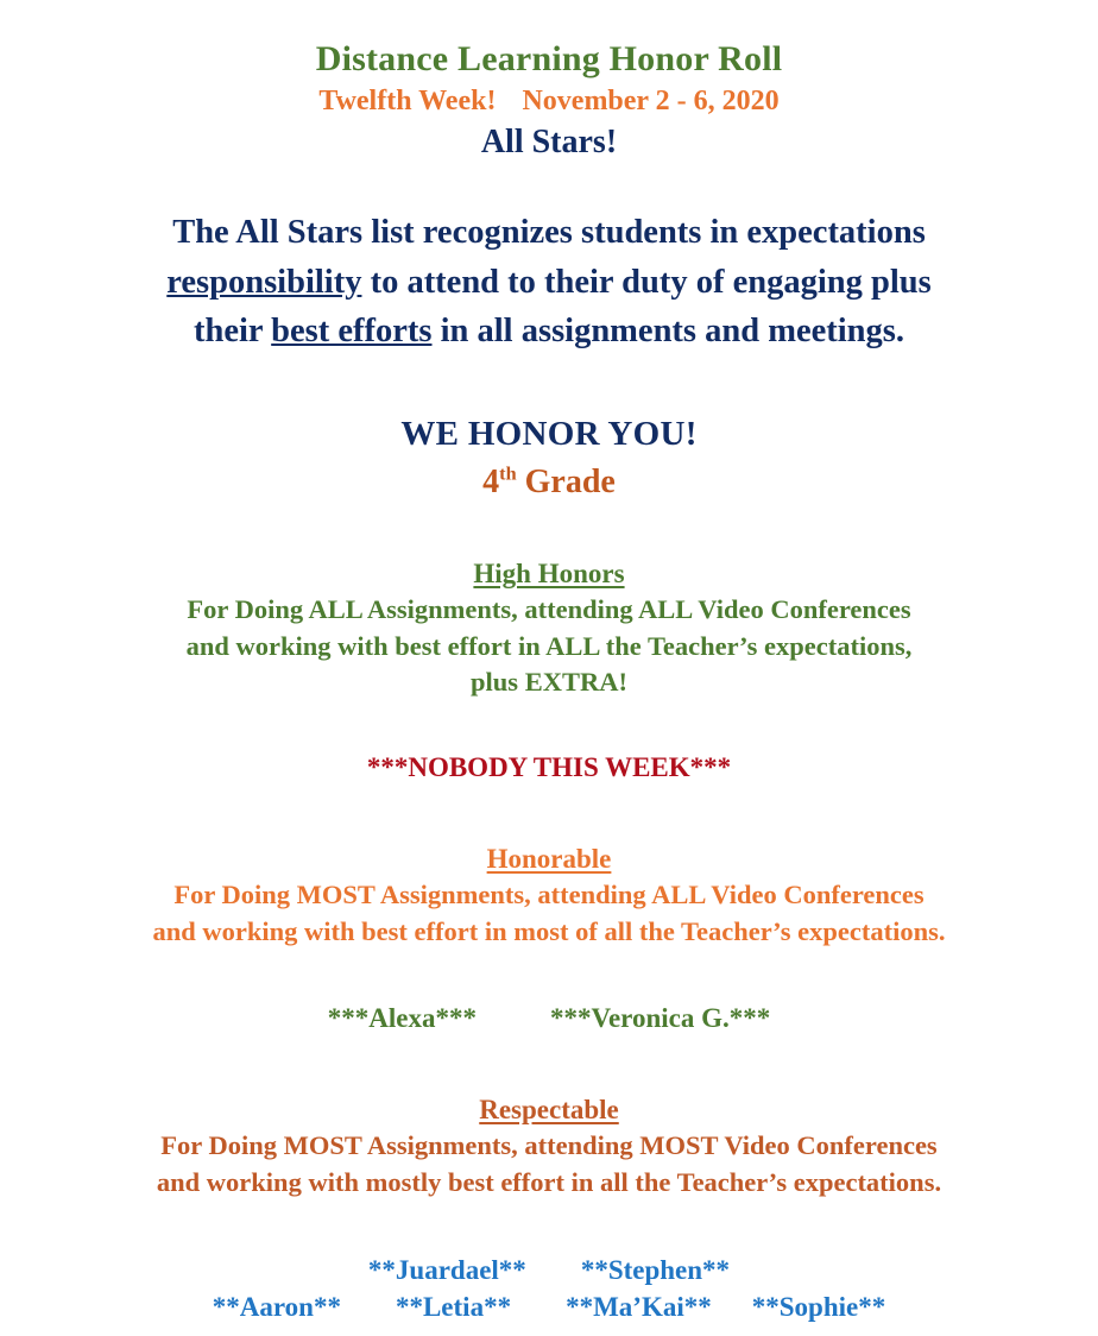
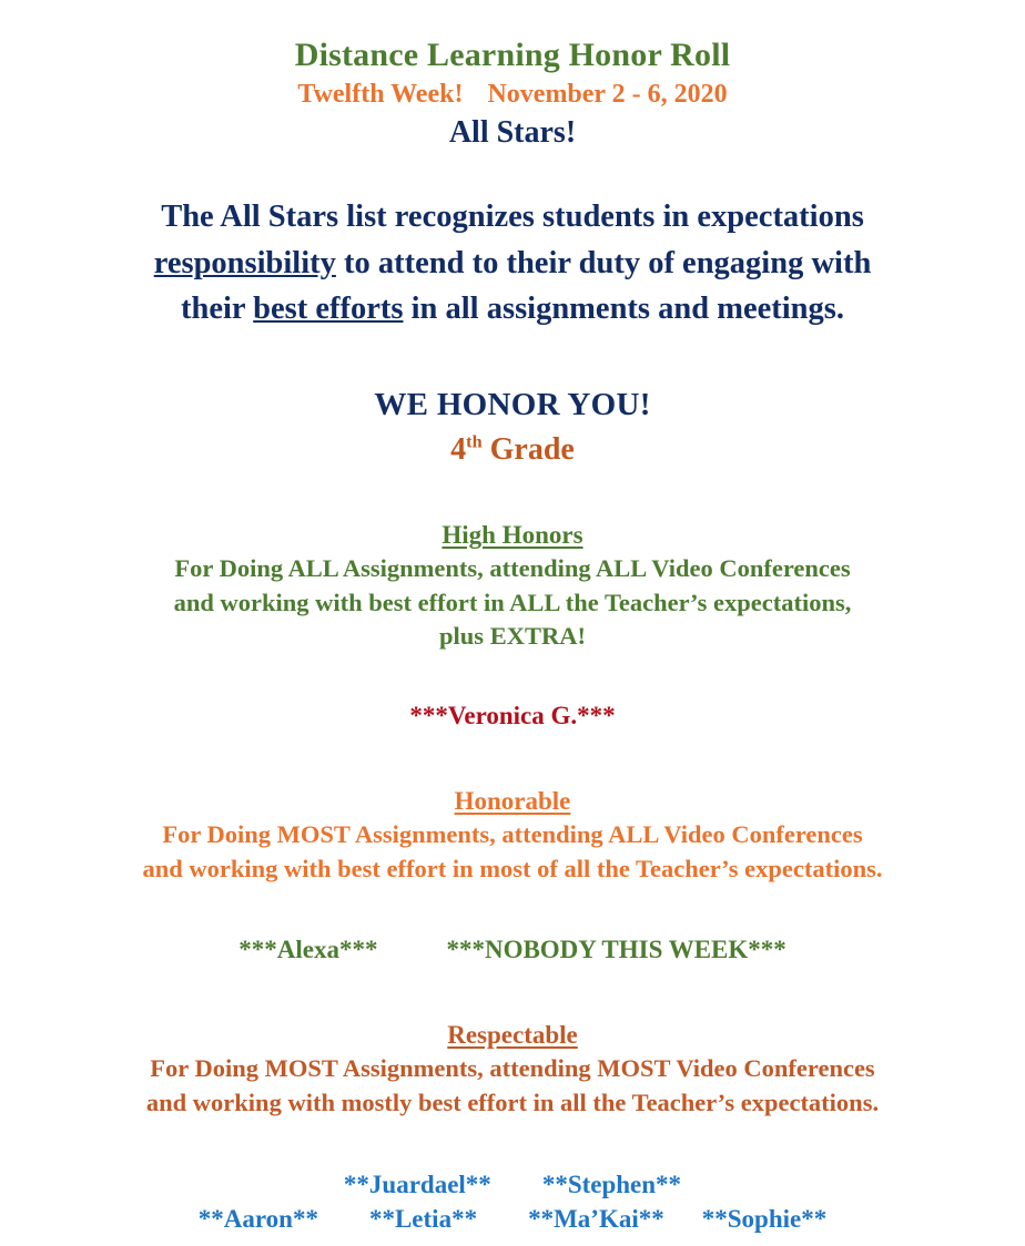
  Distance Learning Honor Roll
  Twelfth Week! November 2 - 6, 2020
  All Stars!
  The All Stars list recognizes students in expectations
- responsibility to attend to their duty of engaging plus
+ responsibility to attend to their duty of engaging with
  their best efforts in all assignments and meetings.
  WE HONOR YOU!
  4th Grade
  High Honors
  For Doing ALL Assignments, attending ALL Video Conferences
  and working with best effort in ALL the Teacher’s expectations,
  plus EXTRA!
- ***NOBODY THIS WEEK***
+ ***Veronica G.***
  Honorable
  For Doing MOST Assignments, attending ALL Video Conferences
  and working with best effort in most of all the Teacher’s expectations.
- ***Alexa*** ***Veronica G.***
+ ***Alexa*** ***NOBODY THIS WEEK***
  Respectable
  For Doing MOST Assignments, attending MOST Video Conferences
  and working with mostly best effort in all the Teacher’s expectations.
  **Juardael** **Stephen**
  **Aaron** **Letia** **Ma’Kai** **Sophie**
